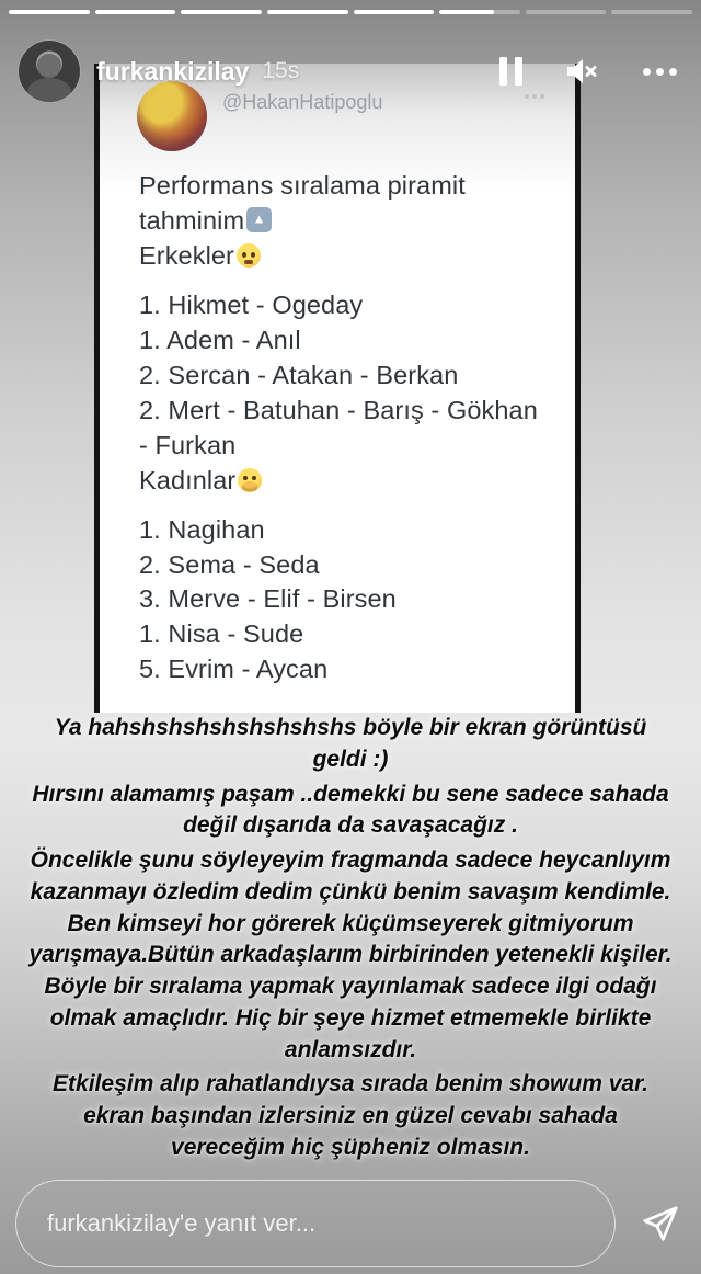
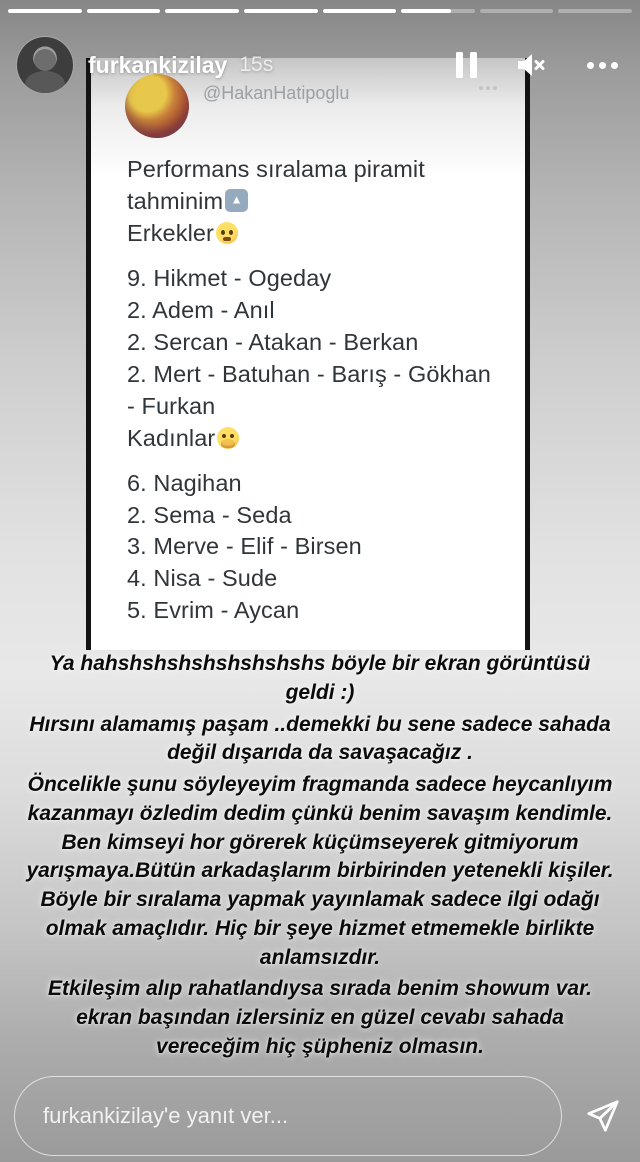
  furkankizilay
  15s
  @HakanHatipoglu
  Performans sıralama piramit tahminim
  Erkekler
- 1. Hikmet - Ogeday
+ 9. Hikmet - Ogeday
- 1. Adem - Anıl
+ 2. Adem - Anıl
  2. Sercan - Atakan - Berkan
  2. Mert - Batuhan - Barış - Gökhan - Furkan
  Kadınlar
- 1. Nagihan
+ 6. Nagihan
  2. Sema - Seda
  3. Merve - Elif - Birsen
- 1. Nisa - Sude
+ 4. Nisa - Sude
  5. Evrim - Aycan
  Ya hahshshshshshshshshs böyle bir ekran görüntüsü geldi :)
  Hırsını alamamış paşam ..demekki bu sene sadece sahada değil dışarıda da savaşacağız .
  Öncelikle şunu söyleyeyim fragmanda sadece heycanlıyım kazanmayı özledim dedim çünkü benim savaşım kendimle. Ben kimseyi hor görerek küçümseyerek gitmiyorum yarışmaya.Bütün arkadaşlarım birbirinden yetenekli kişiler. Böyle bir sıralama yapmak yayınlamak sadece ilgi odağı olmak amaçlıdır. Hiç bir şeye hizmet etmemekle birlikte anlamsızdır.
  Etkileşim alıp rahatlandıysa sırada benim showum var. ekran başından izlersiniz en güzel cevabı sahada vereceğim hiç şüpheniz olmasın.
  furkankizilay'e yanıt ver...
